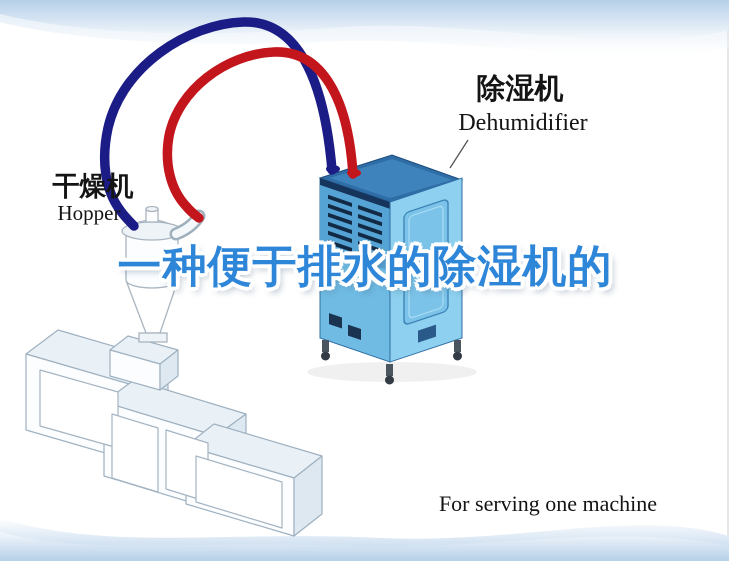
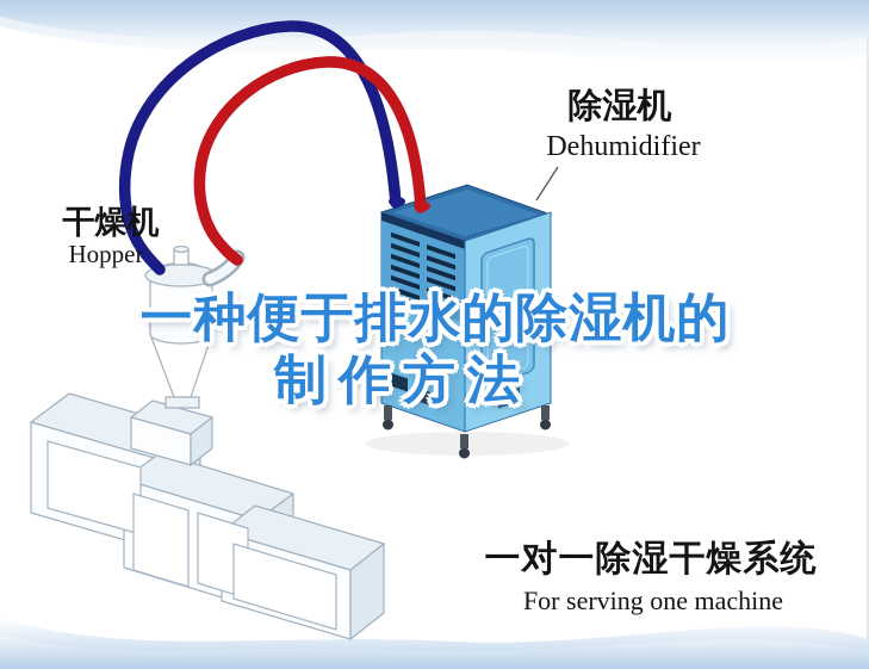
  除湿机
  Dehumidifier
  干燥机
  Hopper
  一种便于排水的除湿机的
+ 制作方法
+ 一对一除湿干燥系统
  For serving one machine
